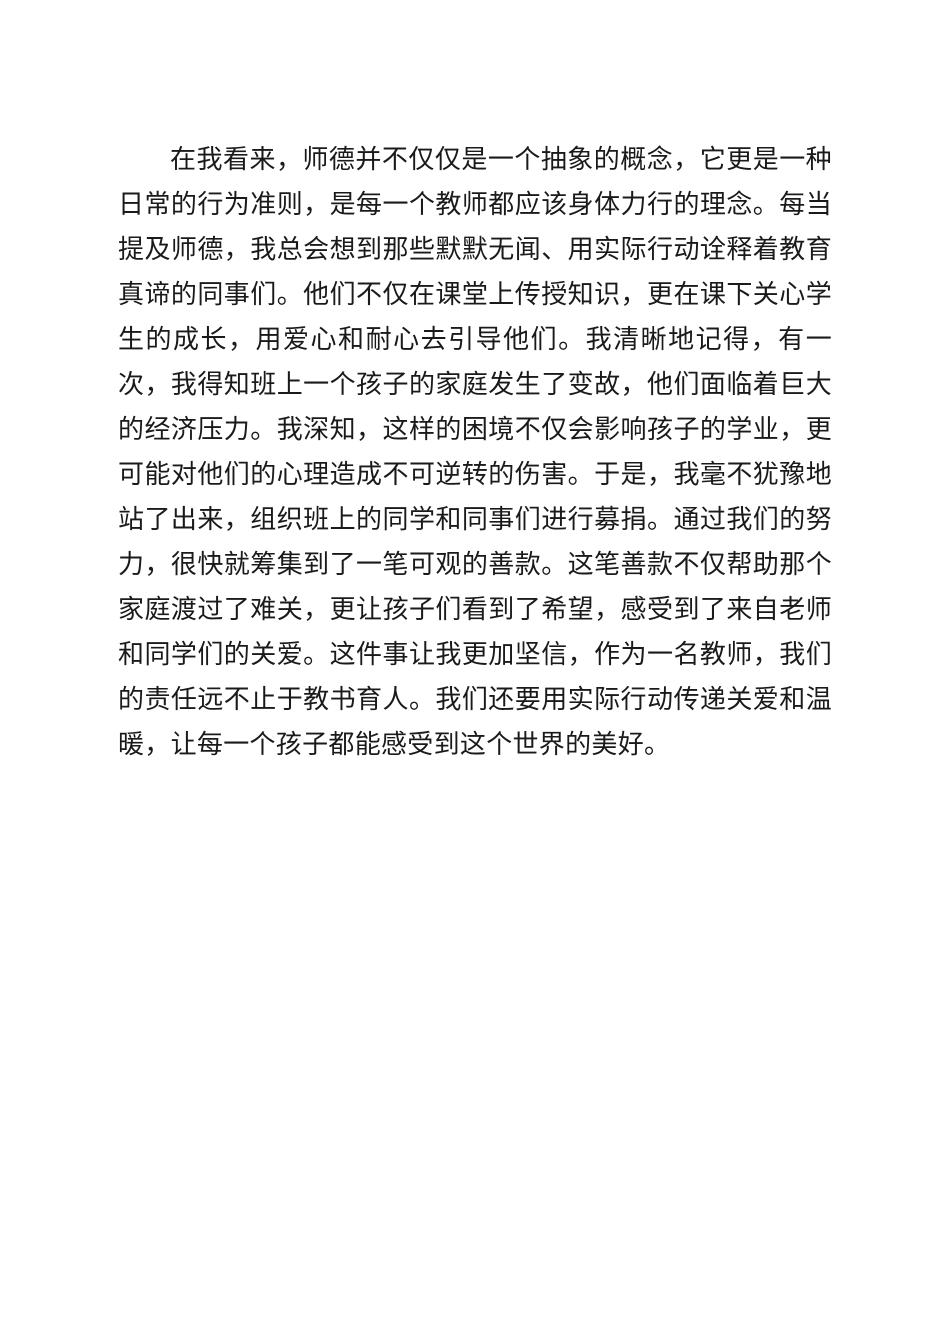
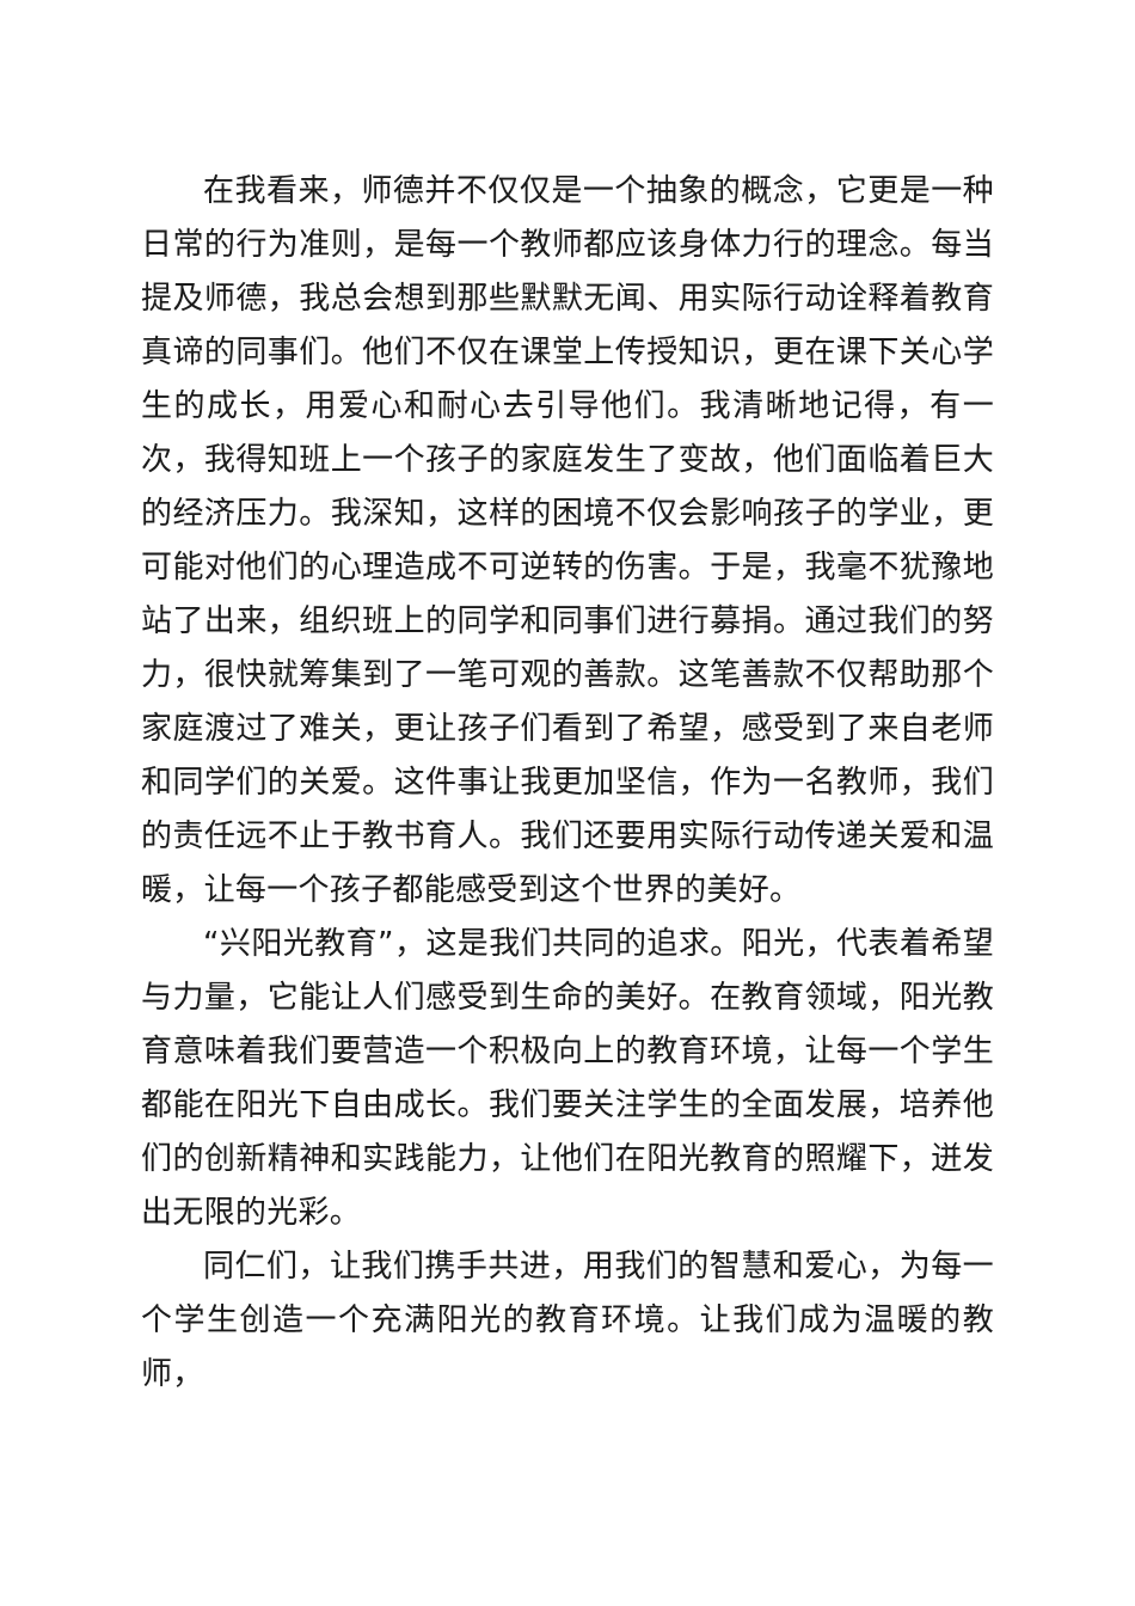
  在我看来，师德并不仅仅是一个抽象的概念，它更是一种日常的行为准则，是每一个教师都应该身体力行的理念。每当提及师德，我总会想到那些默默无闻、用实际行动诠释着教育真谛的同事们。他们不仅在课堂上传授知识，更在课下关心学生的成长，用爱心和耐心去引导他们。我清晰地记得，有一次，我得知班上一个孩子的家庭发生了变故，他们面临着巨大的经济压力。我深知，这样的困境不仅会影响孩子的学业，更可能对他们的心理造成不可逆转的伤害。于是，我毫不犹豫地站了出来，组织班上的同学和同事们进行募捐。通过我们的努力，很快就筹集到了一笔可观的善款。这笔善款不仅帮助那个家庭渡过了难关，更让孩子们看到了希望，感受到了来自老师和同学们的关爱。这件事让我更加坚信，作为一名教师，我们的责任远不止于教书育人。我们还要用实际行动传递关爱和温暖，让每一个孩子都能感受到这个世界的美好。
+ “兴阳光教育”，这是我们共同的追求。阳光，代表着希望与力量，它能让人们感受到生命的美好。在教育领域，阳光教育意味着我们要营造一个积极向上的教育环境，让每一个学生都能在阳光下自由成长。我们要关注学生的全面发展，培养他们的创新精神和实践能力，让他们在阳光教育的照耀下，迸发出无限的光彩。
+ 同仁们，让我们携手共进，用我们的智慧和爱心，为每一个学生创造一个充满阳光的教育环境。让我们成为温暖的教师，
